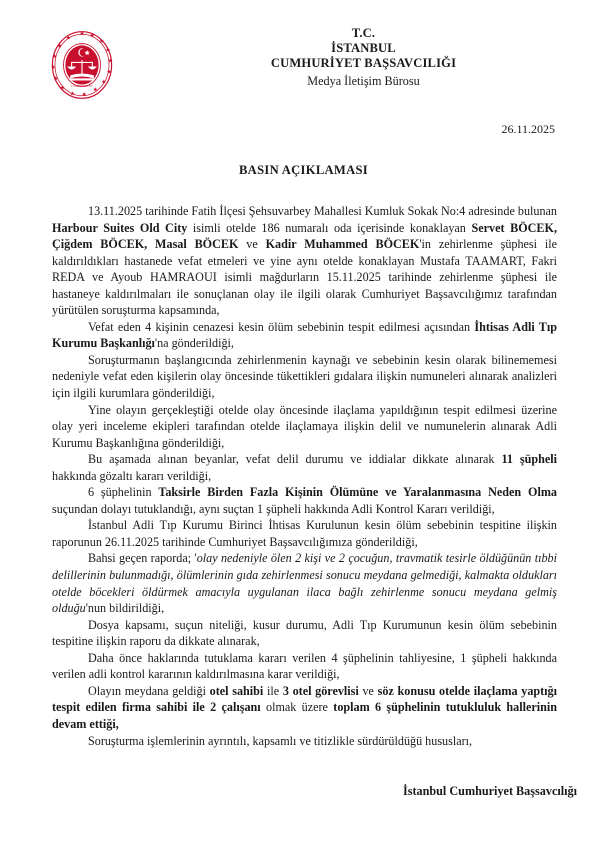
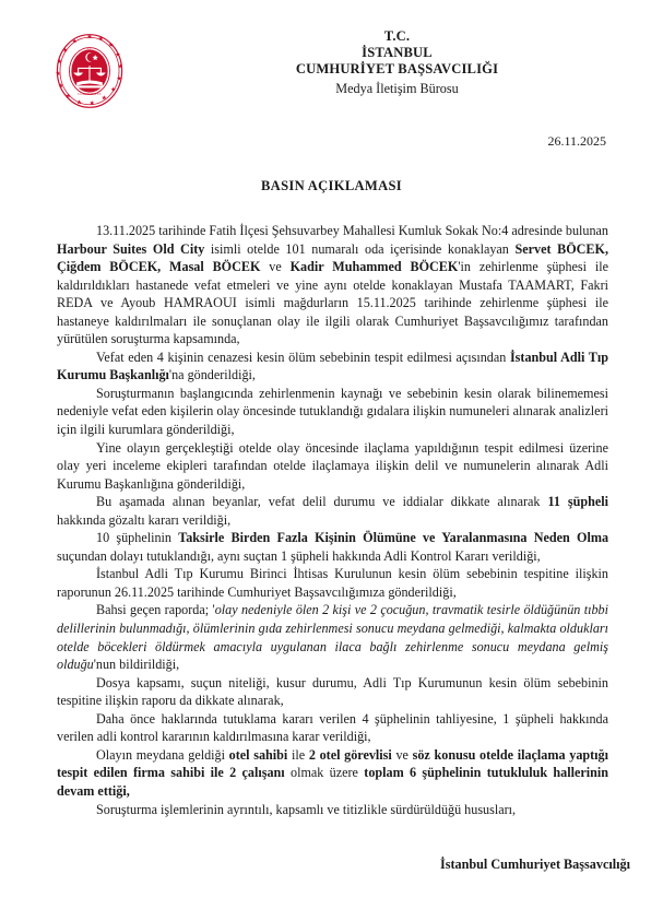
  T.C.
  İSTANBUL
  CUMHURİYET BAŞSAVCILIĞI
  Medya İletişim Bürosu
  26.11.2025
  BASIN AÇIKLAMASI
- 13.11.2025 tarihinde Fatih İlçesi Şehsuvarbey Mahallesi Kumluk Sokak No:4 adresinde bulunan Harbour Suites Old City isimli otelde 186 numaralı oda içerisinde konaklayan Servet BÖCEK, Çiğdem BÖCEK, Masal BÖCEK ve Kadir Muhammed BÖCEK'in zehirlenme şüphesi ile kaldırıldıkları hastanede vefat etmeleri ve yine aynı otelde konaklayan Mustafa TAAMART, Fakri REDA ve Ayoub HAMRAOUI isimli mağdurların 15.11.2025 tarihinde zehirlenme şüphesi ile hastaneye kaldırılmaları ile sonuçlanan olay ile ilgili olarak Cumhuriyet Başsavcılığımız tarafından yürütülen soruşturma kapsamında,
+ 13.11.2025 tarihinde Fatih İlçesi Şehsuvarbey Mahallesi Kumluk Sokak No:4 adresinde bulunan Harbour Suites Old City isimli otelde 101 numaralı oda içerisinde konaklayan Servet BÖCEK, Çiğdem BÖCEK, Masal BÖCEK ve Kadir Muhammed BÖCEK'in zehirlenme şüphesi ile kaldırıldıkları hastanede vefat etmeleri ve yine aynı otelde konaklayan Mustafa TAAMART, Fakri REDA ve Ayoub HAMRAOUI isimli mağdurların 15.11.2025 tarihinde zehirlenme şüphesi ile hastaneye kaldırılmaları ile sonuçlanan olay ile ilgili olarak Cumhuriyet Başsavcılığımız tarafından yürütülen soruşturma kapsamında,
- Vefat eden 4 kişinin cenazesi kesin ölüm sebebinin tespit edilmesi açısından İhtisas Adli Tıp Kurumu Başkanlığı'na gönderildiği,
+ Vefat eden 4 kişinin cenazesi kesin ölüm sebebinin tespit edilmesi açısından İstanbul Adli Tıp Kurumu Başkanlığı'na gönderildiği,
- Soruşturmanın başlangıcında zehirlenmenin kaynağı ve sebebinin kesin olarak bilinememesi nedeniyle vefat eden kişilerin olay öncesinde tükettikleri gıdalara ilişkin numuneleri alınarak analizleri için ilgili kurumlara gönderildiği,
+ Soruşturmanın başlangıcında zehirlenmenin kaynağı ve sebebinin kesin olarak bilinememesi nedeniyle vefat eden kişilerin olay öncesinde tutuklandığı gıdalara ilişkin numuneleri alınarak analizleri için ilgili kurumlara gönderildiği,
  Yine olayın gerçekleştiği otelde olay öncesinde ilaçlama yapıldığının tespit edilmesi üzerine olay yeri inceleme ekipleri tarafından otelde ilaçlamaya ilişkin delil ve numunelerin alınarak Adli Kurumu Başkanlığına gönderildiği,
  Bu aşamada alınan beyanlar, vefat delil durumu ve iddialar dikkate alınarak 11 şüpheli hakkında gözaltı kararı verildiği,
- 6 şüphelinin Taksirle Birden Fazla Kişinin Ölümüne ve Yaralanmasına Neden Olma suçundan dolayı tutuklandığı, aynı suçtan 1 şüpheli hakkında Adli Kontrol Kararı verildiği,
+ 10 şüphelinin Taksirle Birden Fazla Kişinin Ölümüne ve Yaralanmasına Neden Olma suçundan dolayı tutuklandığı, aynı suçtan 1 şüpheli hakkında Adli Kontrol Kararı verildiği,
  İstanbul Adli Tıp Kurumu Birinci İhtisas Kurulunun kesin ölüm sebebinin tespitine ilişkin raporunun 26.11.2025 tarihinde Cumhuriyet Başsavcılığımıza gönderildiği,
  Bahsi geçen raporda; 'olay nedeniyle ölen 2 kişi ve 2 çocuğun, travmatik tesirle öldüğünün tıbbi delillerinin bulunmadığı, ölümlerinin gıda zehirlenmesi sonucu meydana gelmediği, kalmakta oldukları otelde böcekleri öldürmek amacıyla uygulanan ilaca bağlı zehirlenme sonucu meydana gelmiş olduğu'nun bildirildiği,
  Dosya kapsamı, suçun niteliği, kusur durumu, Adli Tıp Kurumunun kesin ölüm sebebinin tespitine ilişkin raporu da dikkate alınarak,
  Daha önce haklarında tutuklama kararı verilen 4 şüphelinin tahliyesine, 1 şüpheli hakkında verilen adli kontrol kararının kaldırılmasına karar verildiği,
- Olayın meydana geldiği otel sahibi ile 3 otel görevlisi ve söz konusu otelde ilaçlama yaptığı tespit edilen firma sahibi ile 2 çalışanı olmak üzere toplam 6 şüphelinin tutukluluk hallerinin devam ettiği,
+ Olayın meydana geldiği otel sahibi ile 2 otel görevlisi ve söz konusu otelde ilaçlama yaptığı tespit edilen firma sahibi ile 2 çalışanı olmak üzere toplam 6 şüphelinin tutukluluk hallerinin devam ettiği,
  Soruşturma işlemlerinin ayrıntılı, kapsamlı ve titizlikle sürdürüldüğü hususları,
  İstanbul Cumhuriyet Başsavcılığı
